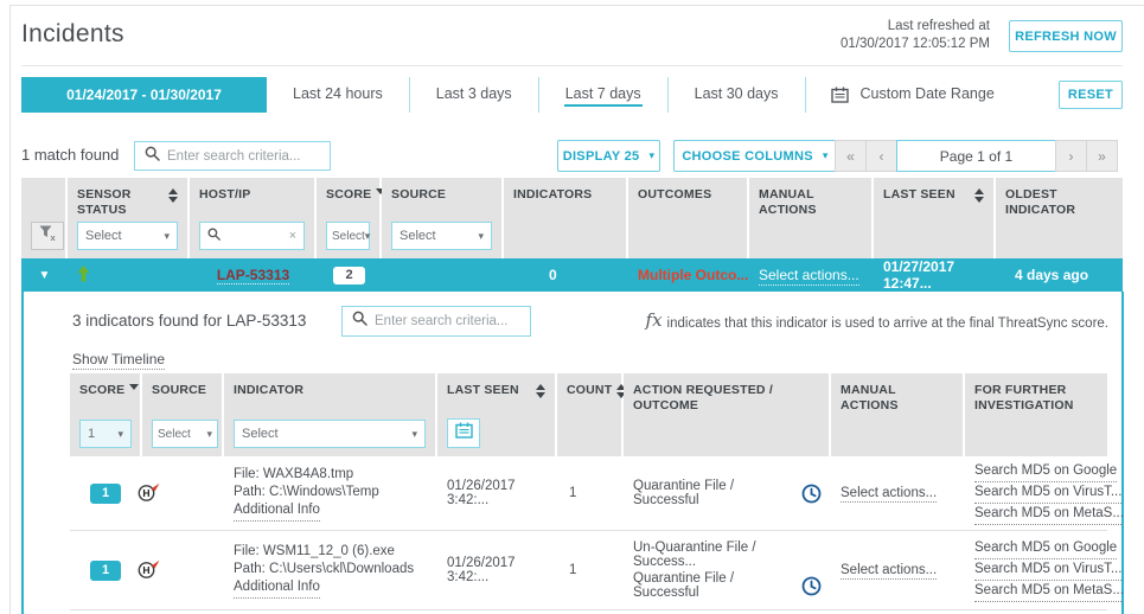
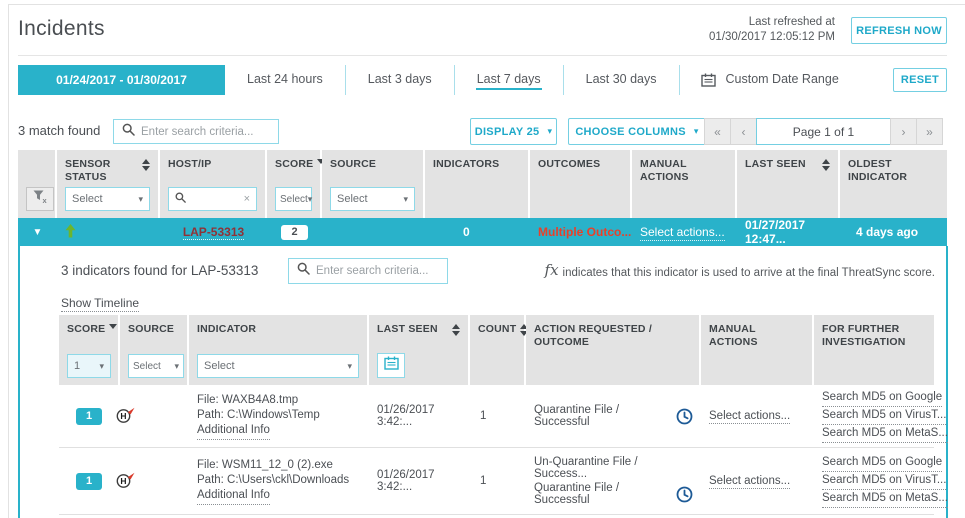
  Incidents
  Last refreshed at
  01/30/2017 12:05:12 PM
  REFRESH NOW
  01/24/2017 - 01/30/2017
  Last 24 hours
  Last 3 days
  Last 7 days
  Last 30 days
  Custom Date Range
  RESET
- 1 match found
+ 3 match found
  Enter search criteria...
  DISPLAY 25
  ▾
  CHOOSE COLUMNS
  ▾
  «
  ‹
  Page 1 of 1
  ›
  »
  x
  SENSOR STATUS
  Select
  ▾
  HOST/IP
  ×
  SCORE
  Select
  ▾
  SOURCE
  Select
  ▾
  INDICATORS
  OUTCOMES
  MANUAL ACTIONS
  LAST SEEN
  OLDEST INDICATOR
  ▼
  LAP-53313
  2
  0
  Multiple Outco...
  Select actions...
  01/27/2017 12:47...
  4 days ago
  3 indicators found for LAP-53313
  Enter search criteria...
  fx indicates that this indicator is used to arrive at the final ThreatSync score.
  Show Timeline
  SCORE
  1
  ▾
  SOURCE
  Select
  ▾
  INDICATOR
  Select
  ▾
  LAST SEEN
  COUNT
  ACTION REQUESTED / OUTCOME
  MANUAL ACTIONS
  FOR FURTHER INVESTIGATION
  1
  H
  File: WAXB4A8.tmp
  Path: C:\Windows\Temp
  Additional Info
  01/26/2017 3:42:...
  1
  Quarantine File / Successful
  Select actions...
  Search MD5 on Google
  Search MD5 on VirusT...
  Search MD5 on MetaS...
  1
  H
- File: WSM11_12_0 (6).exe
+ File: WSM11_12_0 (2).exe
  Path: C:\Users\ckl\Downloads
  Additional Info
  01/26/2017 3:42:...
  1
  Un-Quarantine File / Success...
  Quarantine File / Successful
  Select actions...
  Search MD5 on Google
  Search MD5 on VirusT...
  Search MD5 on MetaS...
